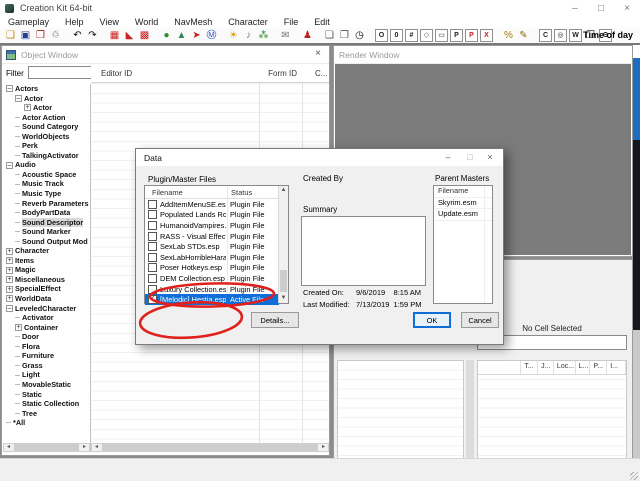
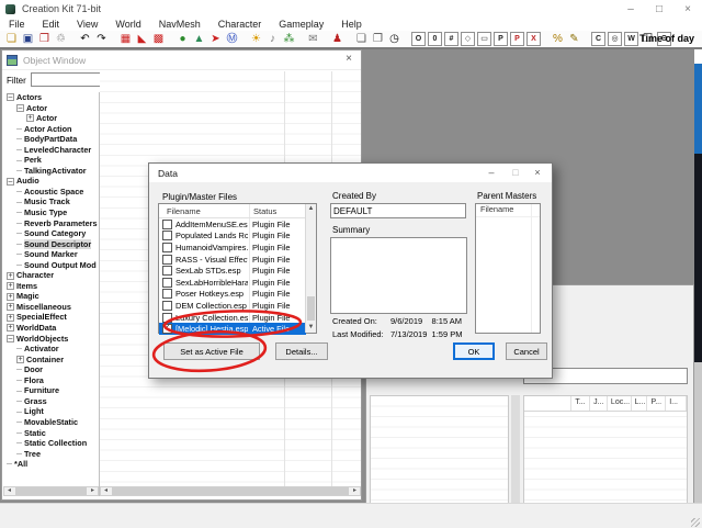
- Creation Kit 64-bit
+ Creation Kit 71-bit
  –
  □
  ×
- Gameplay
+ File
- Help
+ Edit
  View
  World
  NavMesh
  Character
- File
+ Gameplay
- Edit
+ Help
  ❏
  ▣
  ❒
  ♲
  ↶
  ↷
  ▦
  ◣
  ▩
  ●
  ▲
  ➤
  Ⓜ
  ☀
  ♪
  ⁂
  ✉
  ♟
  ❏
  ❐
  ◷
  %
  ✎
  ❐
  Time of day
  Object Window
  ×
  Filter
  Actors
  Actor
  Actor
  Actor Action
- Sound Category
+ BodyPartData
- WorldObjects
+ LeveledCharacter
  Perk
  TalkingActivator
  Audio
  Acoustic Space
  Music Track
  Music Type
  Reverb Parameters
- BodyPartData
+ Sound Category
  Sound Descriptor
  Sound Marker
  Sound Output Mod
  Character
  Items
  Magic
  Miscellaneous
  SpecialEffect
  WorldData
- LeveledCharacter
+ WorldObjects
  Activator
  Container
  Door
  Flora
  Furniture
  Grass
  Light
  MovableStatic
  Static
  Static Collection
  Tree
  *All
- Editor ID
- Form ID
- C...
- Render Window
- No Cell Selected
  Data
  –
  □
  ×
  Plugin/Master Files
  Filename
  Status
  AddItemMenuSE.es
  Plugin File
  Populated Lands Ro
  Plugin File
  HumanoidVampires.
  Plugin File
  RASS - Visual Effec
  Plugin File
  SexLab STDs.esp
  Plugin File
  SexLabHorribleHara
  Plugin File
  Poser Hotkeys.esp
  Plugin File
  DEM Collection.esp
  Plugin File
  xury Collection.es
  Plugin File
  [Melodic] Hestia.esp
  Active Fil
+ Set as Active File
  Details...
  Created By
+ DEFAULT
  Summary
  Created On:
  9/6/2019 8:15 AM
  Last Modified:
  7/13/2019 1:59 PM
  OK
  Cancel
  Parent Masters
  Filename
- Skyrim.esm
- Update.esm
